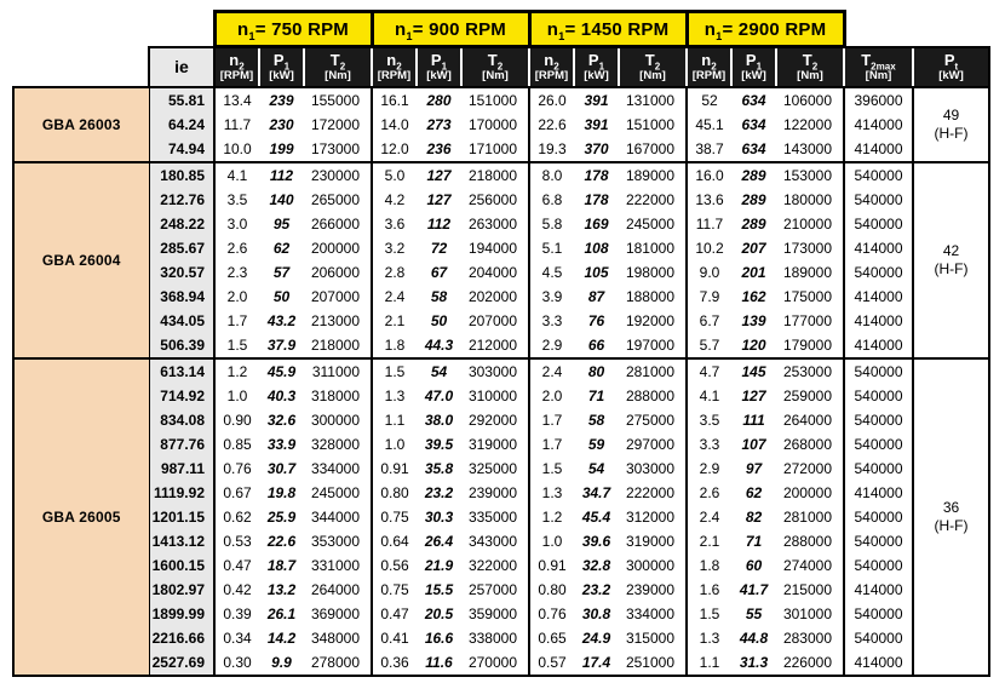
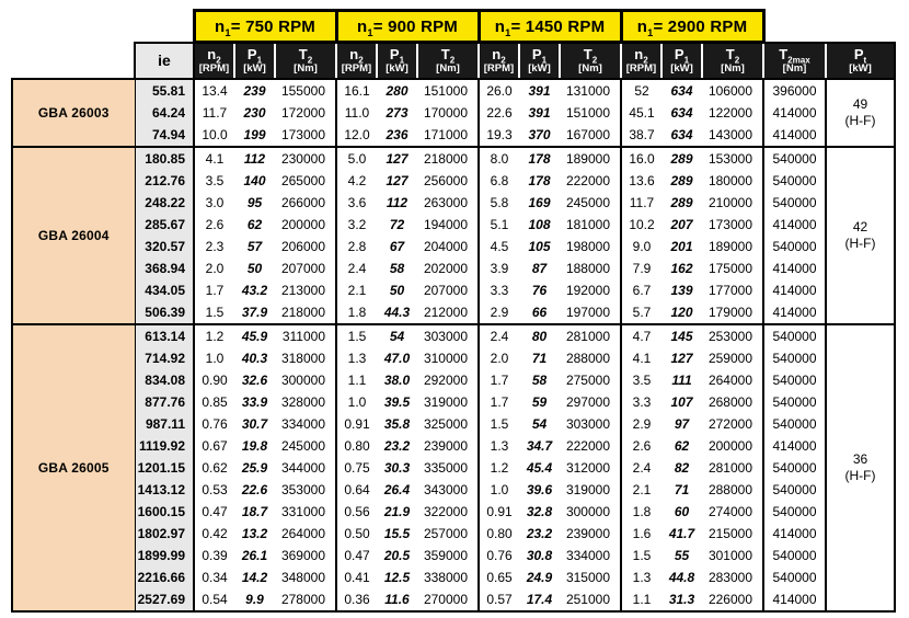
  	n1= 750 RPM	n1= 900 RPM	n1= 1450 RPM	n1= 2900 RPM
  	ie	n2[RPM]	P1[kW]	T2[Nm]	n2[RPM]	P1[kW]	T2[Nm]	n2[RPM]	P1[kW]	T2[Nm]	n2[RPM]	P1[kW]	T2[Nm]	T2max[Nm]	Pt[kW]
  GBA 26003	55.81	13.4	239	155000	16.1	280	151000	26.0	391	131000	52	634	106000	396000	49(H-F)
- 64.24	11.7	230	172000	14.0	273	170000	22.6	391	151000	45.1	634	122000	414000
+ 64.24	11.7	230	172000	11.0	273	170000	22.6	391	151000	45.1	634	122000	414000
  74.94	10.0	199	173000	12.0	236	171000	19.3	370	167000	38.7	634	143000	414000
  GBA 26004	180.85	4.1	112	230000	5.0	127	218000	8.0	178	189000	16.0	289	153000	540000	42(H-F)
  212.76	3.5	140	265000	4.2	127	256000	6.8	178	222000	13.6	289	180000	540000
  248.22	3.0	95	266000	3.6	112	263000	5.8	169	245000	11.7	289	210000	540000
  285.67	2.6	62	200000	3.2	72	194000	5.1	108	181000	10.2	207	173000	414000
  320.57	2.3	57	206000	2.8	67	204000	4.5	105	198000	9.0	201	189000	540000
  368.94	2.0	50	207000	2.4	58	202000	3.9	87	188000	7.9	162	175000	414000
  434.05	1.7	43.2	213000	2.1	50	207000	3.3	76	192000	6.7	139	177000	414000
  506.39	1.5	37.9	218000	1.8	44.3	212000	2.9	66	197000	5.7	120	179000	414000
  GBA 26005	613.14	1.2	45.9	311000	1.5	54	303000	2.4	80	281000	4.7	145	253000	540000	36(H-F)
  714.92	1.0	40.3	318000	1.3	47.0	310000	2.0	71	288000	4.1	127	259000	540000
  834.08	0.90	32.6	300000	1.1	38.0	292000	1.7	58	275000	3.5	111	264000	540000
  877.76	0.85	33.9	328000	1.0	39.5	319000	1.7	59	297000	3.3	107	268000	540000
  987.11	0.76	30.7	334000	0.91	35.8	325000	1.5	54	303000	2.9	97	272000	540000
  1119.92	0.67	19.8	245000	0.80	23.2	239000	1.3	34.7	222000	2.6	62	200000	414000
  1201.15	0.62	25.9	344000	0.75	30.3	335000	1.2	45.4	312000	2.4	82	281000	540000
  1413.12	0.53	22.6	353000	0.64	26.4	343000	1.0	39.6	319000	2.1	71	288000	540000
  1600.15	0.47	18.7	331000	0.56	21.9	322000	0.91	32.8	300000	1.8	60	274000	540000
- 1802.97	0.42	13.2	264000	0.75	15.5	257000	0.80	23.2	239000	1.6	41.7	215000	414000
+ 1802.97	0.42	13.2	264000	0.50	15.5	257000	0.80	23.2	239000	1.6	41.7	215000	414000
  1899.99	0.39	26.1	369000	0.47	20.5	359000	0.76	30.8	334000	1.5	55	301000	540000
- 2216.66	0.34	14.2	348000	0.41	16.6	338000	0.65	24.9	315000	1.3	44.8	283000	540000
+ 2216.66	0.34	14.2	348000	0.41	12.5	338000	0.65	24.9	315000	1.3	44.8	283000	540000
- 2527.69	0.30	9.9	278000	0.36	11.6	270000	0.57	17.4	251000	1.1	31.3	226000	414000
+ 2527.69	0.54	9.9	278000	0.36	11.6	270000	0.57	17.4	251000	1.1	31.3	226000	414000
